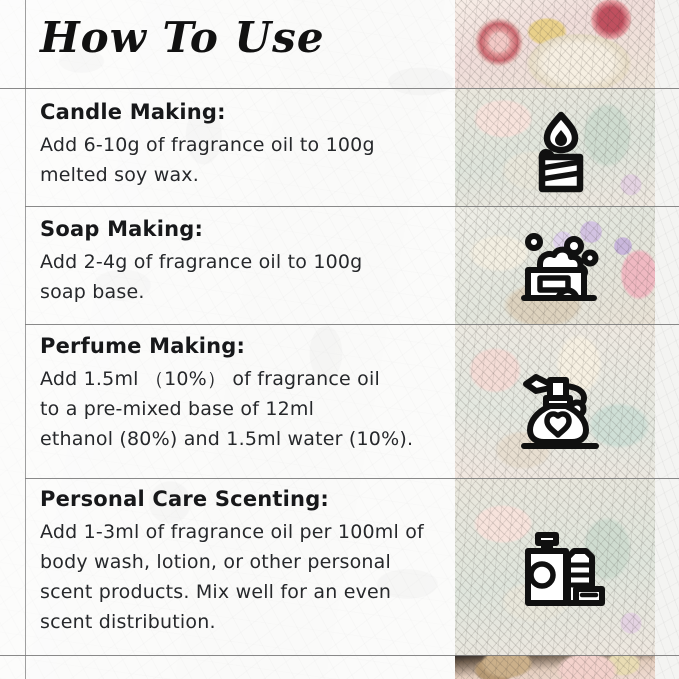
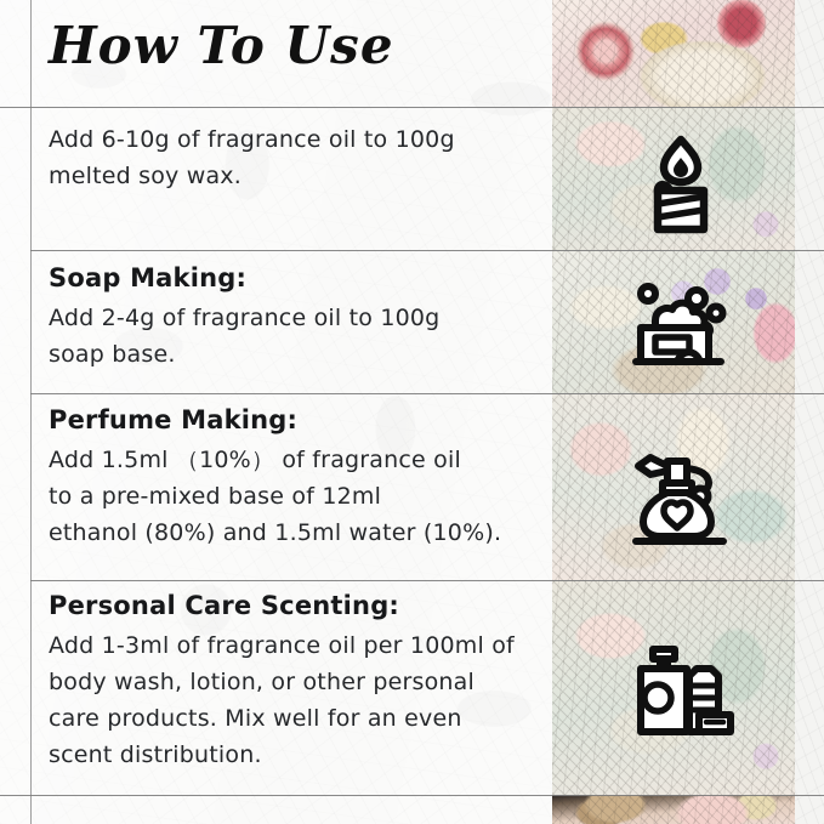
  How To Use
- Candle Making:
  Add 6-10g of fragrance oil to 100g
  melted soy wax.
  Soap Making:
  Add 2-4g of fragrance oil to 100g
  soap base.
  Perfume Making:
  Add 1.5ml （10%） of fragrance oil
  to a pre-mixed base of 12ml
  ethanol (80%) and 1.5ml water (10%).
  Personal Care Scenting:
  Add 1-3ml of fragrance oil per 100ml of
  body wash, lotion, or other personal
- scent products. Mix well for an even
+ care products. Mix well for an even
  scent distribution.
